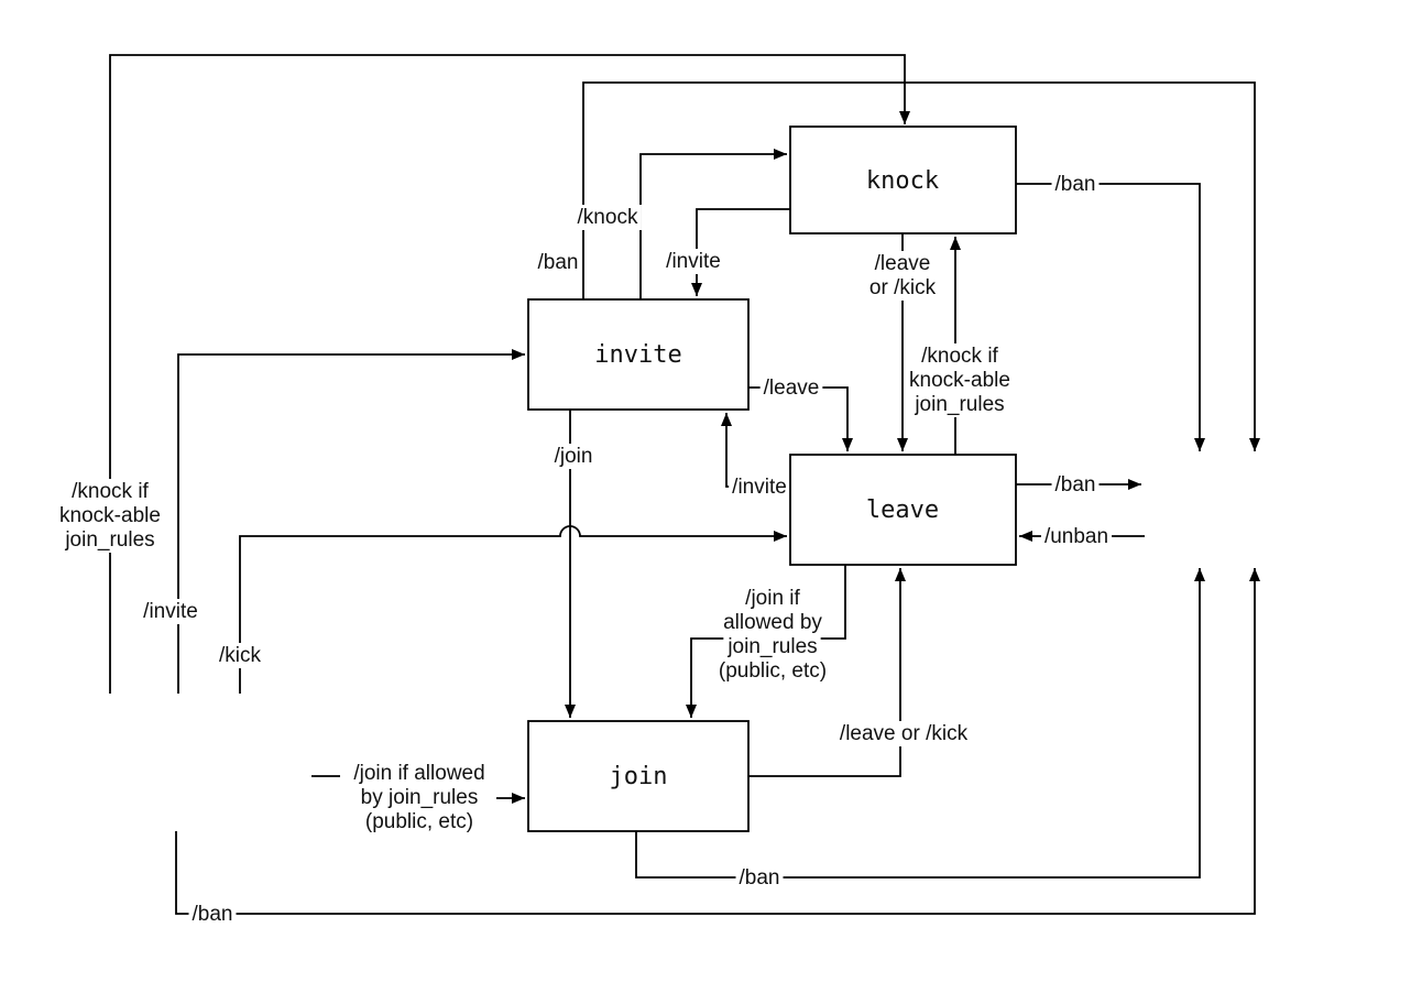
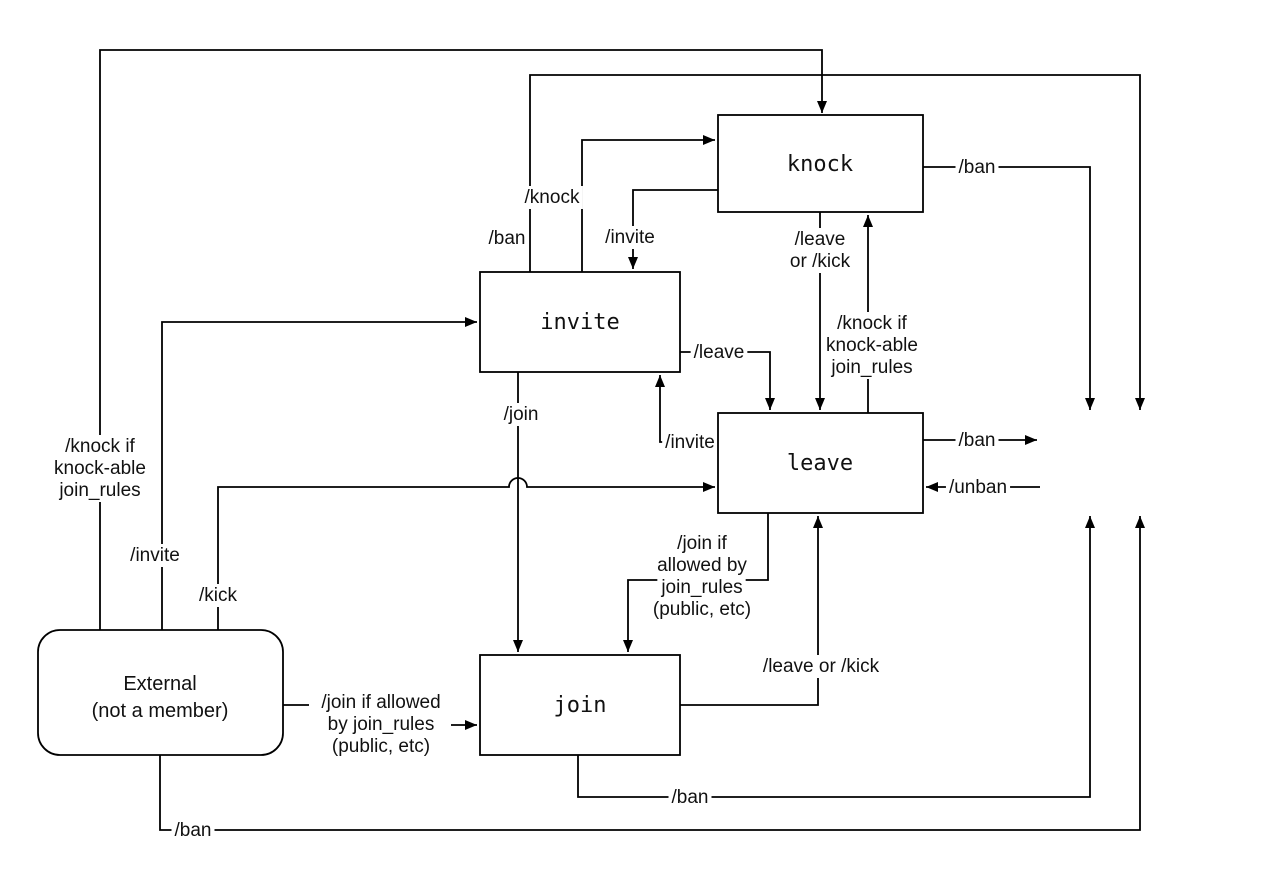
  /knock if
  knock-able
  join_rules
  /invite
  /kick
  /join if allowed
  by join_rules
  (public, etc)
  /ban
  /knock
  /ban
  /leave
  /join
  /invite
  /leave
  or /kick
  /ban
  /knock if
  knock-able
  join_rules
  /invite
  /join if
  allowed by
  join_rules
  (public, etc)
  /ban
  /unban
  /leave or /kick
  /ban
  knock
  invite
  leave
  join
+ External
+ (not a member)
